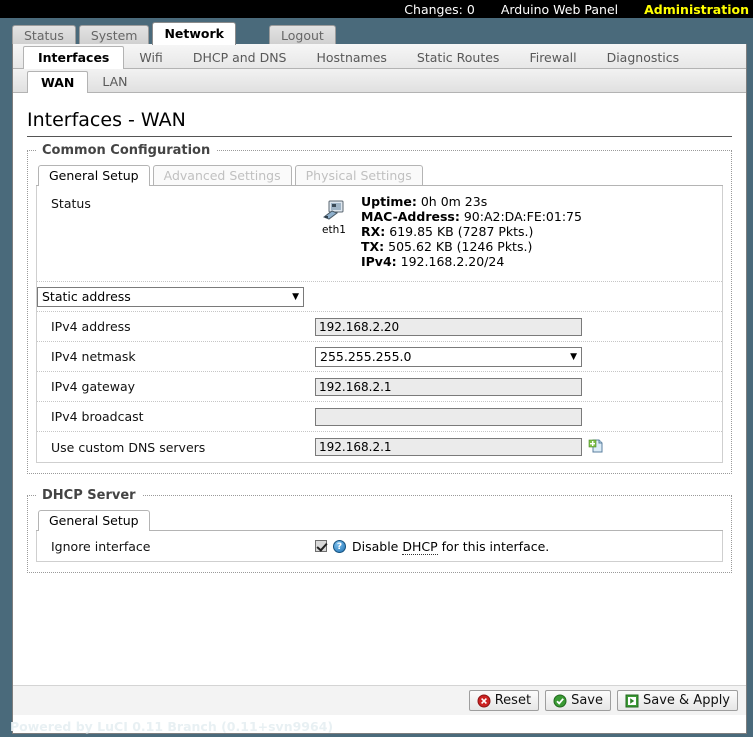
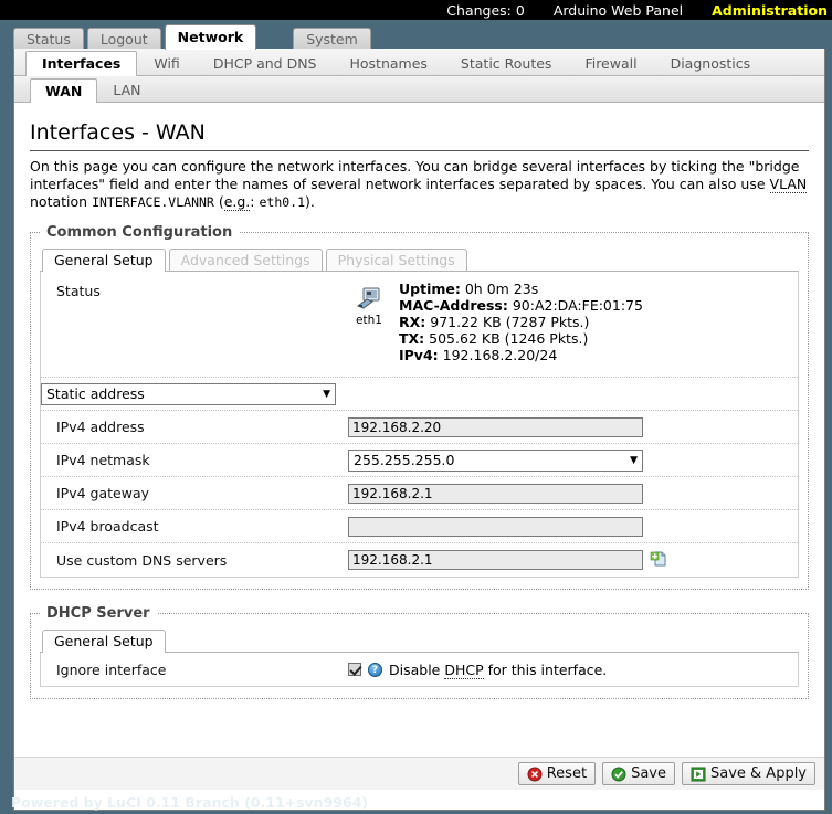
  Changes: 0
  Arduino Web Panel
  Administration
  Status
- System
+ Logout
  Network
- Logout
+ System
  Interfaces
  Wifi
  DHCP and DNS
  Hostnames
  Static Routes
  Firewall
  Diagnostics
  WAN
  LAN
  Interfaces - WAN
+ On this page you can configure the network interfaces. You can bridge several interfaces by ticking the "bridge interfaces" field and enter the names of several network interfaces separated by spaces. You can also use VLAN notation INTERFACE.VLANNR (e.g.: eth0.1).
  Common Configuration
  General Setup
  Advanced Settings
  Physical Settings
  Status
  eth1
  Uptime: 0h 0m 23s
  MAC-Address: 90:A2:DA:FE:01:75
- RX: 619.85 KB (7287 Pkts.)
+ RX: 971.22 KB (7287 Pkts.)
  TX: 505.62 KB (1246 Pkts.)
  IPv4: 192.168.2.20/24
  Static address
  ▼
  IPv4 address
  192.168.2.20
  IPv4 netmask
  255.255.255.0
  ▼
  IPv4 gateway
  192.168.2.1
  IPv4 broadcast
  Use custom DNS servers
  192.168.2.1
  DHCP Server
  General Setup
  Ignore interface
  ?
  Disable DHCP for this interface.
  Reset
  Save
  Save & Apply
  Powered by LuCI 0.11 Branch (0.11+svn9964)
